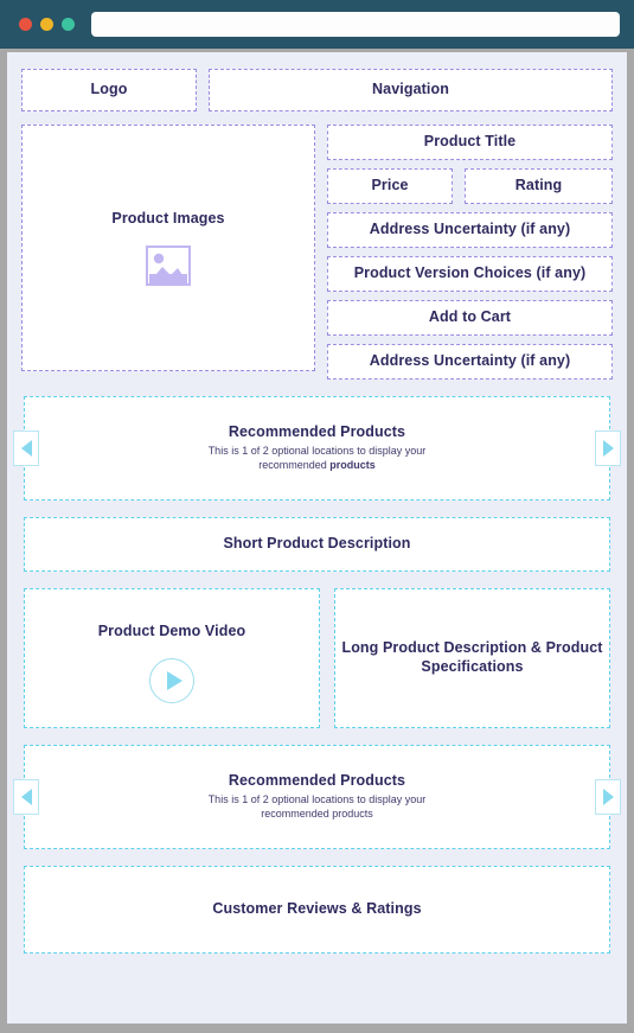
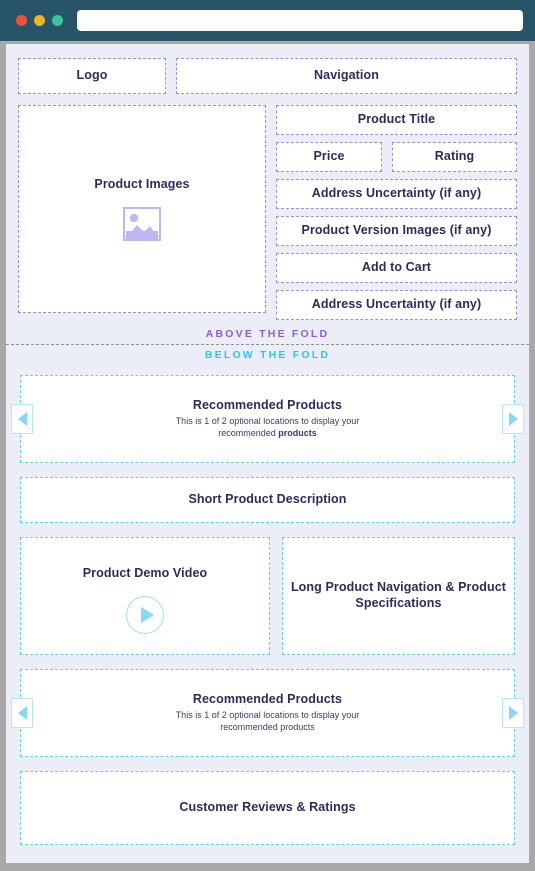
  Logo
  Navigation
  Product Images
  Product Title
  Price
  Rating
  Address Uncertainty (if any)
- Product Version Choices (if any)
+ Product Version Images (if any)
  Add to Cart
  Address Uncertainty (if any)
+ ABOVE THE FOLD
+ BELOW THE FOLD
  Recommended Products
  This is 1 of 2 optional locations to display your recommended products
  Short Product Description
  Product Demo Video
- Long Product Description & Product Specifications
+ Long Product Navigation & Product Specifications
  Recommended Products
  This is 1 of 2 optional locations to display your recommended products
  Customer Reviews & Ratings
